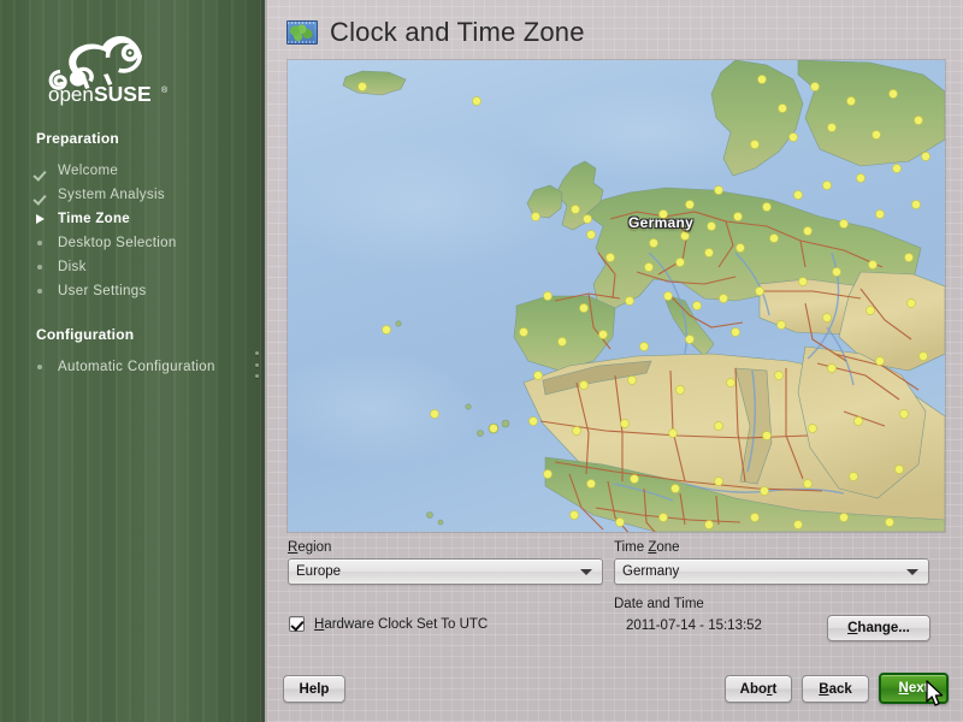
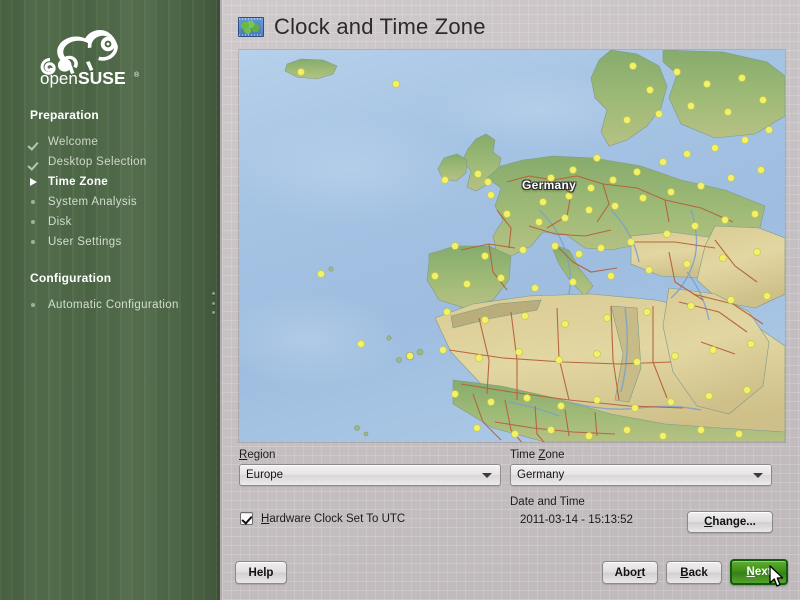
  open
  SUSE
  Preparation
  Welcome
- System Analysis
+ Desktop Selection
  Time Zone
- Desktop Selection
+ System Analysis
  Disk
  User Settings
  Configuration
  Automatic Configuration
  Clock and Time Zone
  Germany
  Region
  Europe
  Time Zone
  Germany
  Date and Time
- 2011-07-14 - 15:13:52
+ 2011-03-14 - 15:13:52
  Hardware Clock Set To UTC
  Change...
  Help
  Abort
  Back
  Nex
